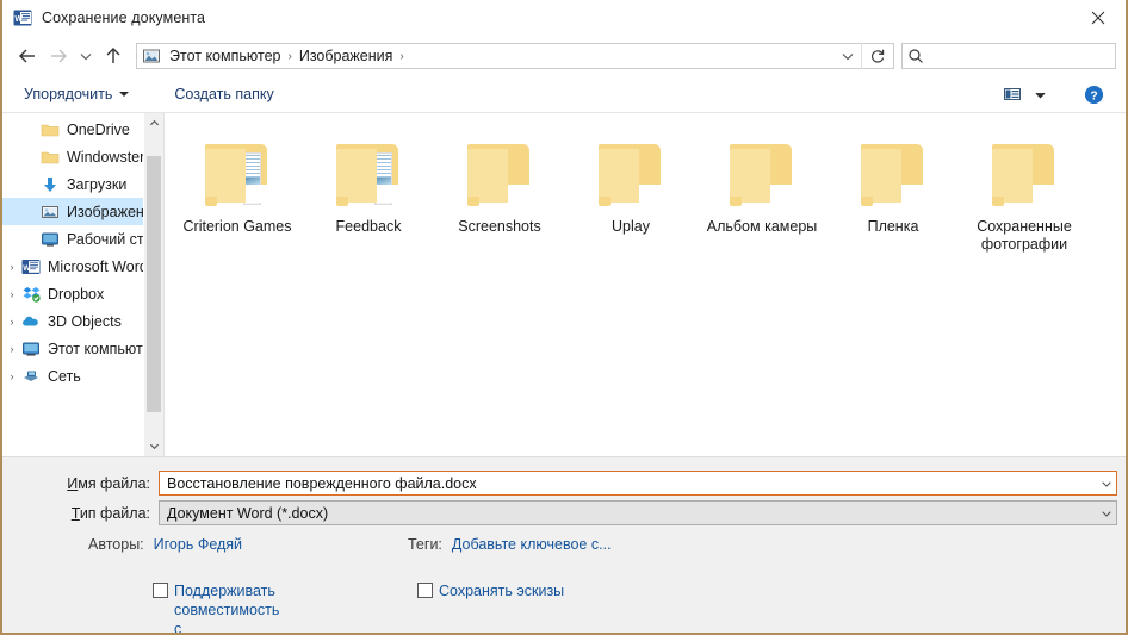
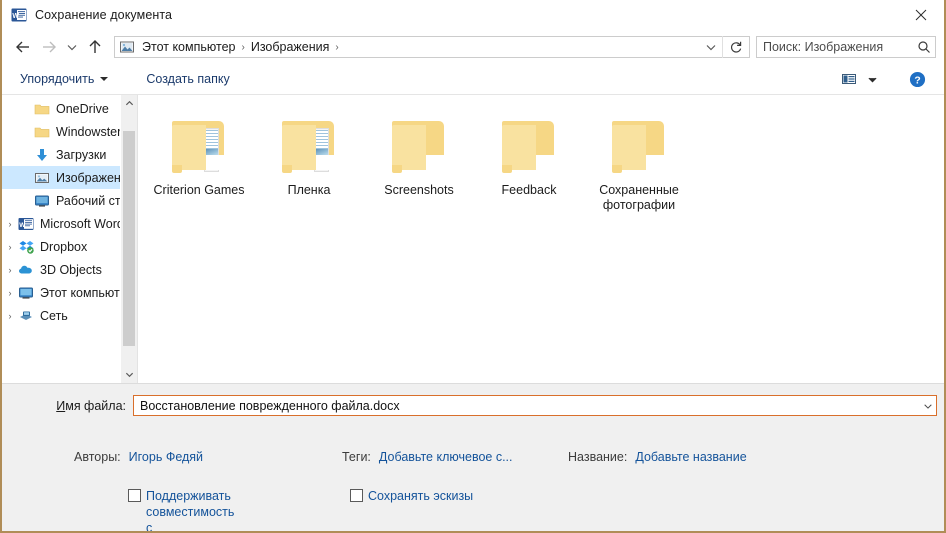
  Сохранение документа
  Этот компьютер
  ›
  Изображения
  ›
+ Поиск: Изображения
  Упорядочить
  Создать папку
  ?
  OneDrive
  Загрузки
  Изображен
  Рабочий ст
  ›
  Microsoft Wor
  ›
  Dropbox
  ›
  3D Objects
  ›
  Этот компьют
  ›
  Сеть
  Criterion Games
- Feedback
+ Пленка
  Screenshots
- Uplay
- Альбом камеры
- Пленка
+ Feedback
  Сохраненные фотографии
  Имя файла:
  Восстановление поврежденного файла.docx
- Тип файла:
- Документ Word (*.docx)
  Авторы:
  Игорь Федяй
  Теги:
  Добавьте ключевое с...
+ Название:
+ Добавьте название
  Поддерживать совместимость с
  Сохранять эскизы
